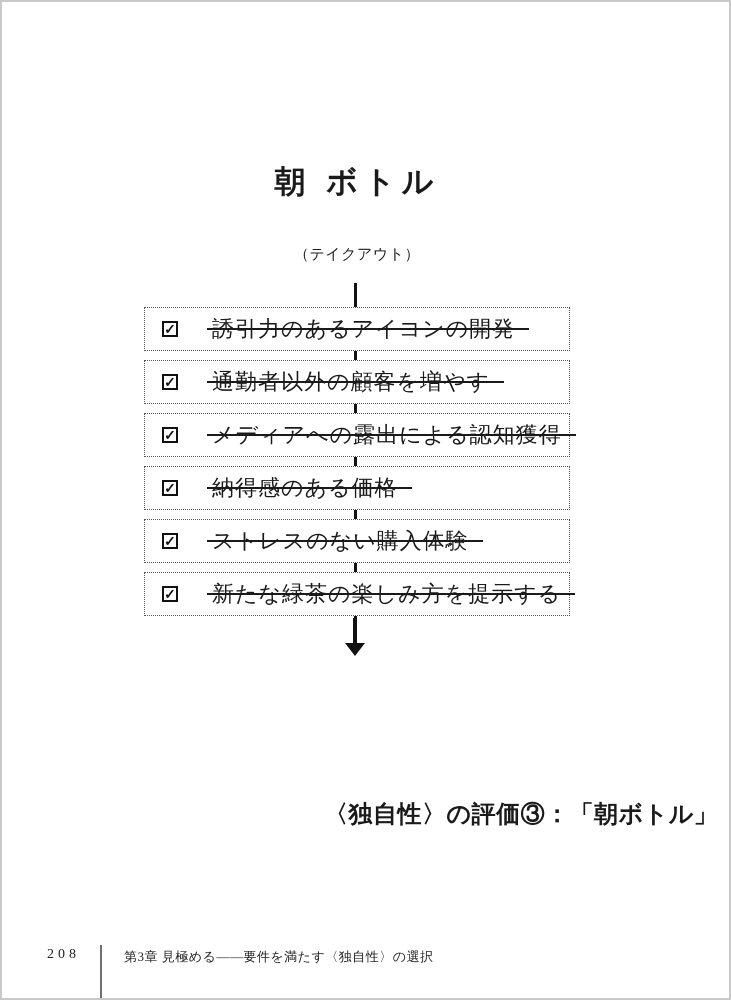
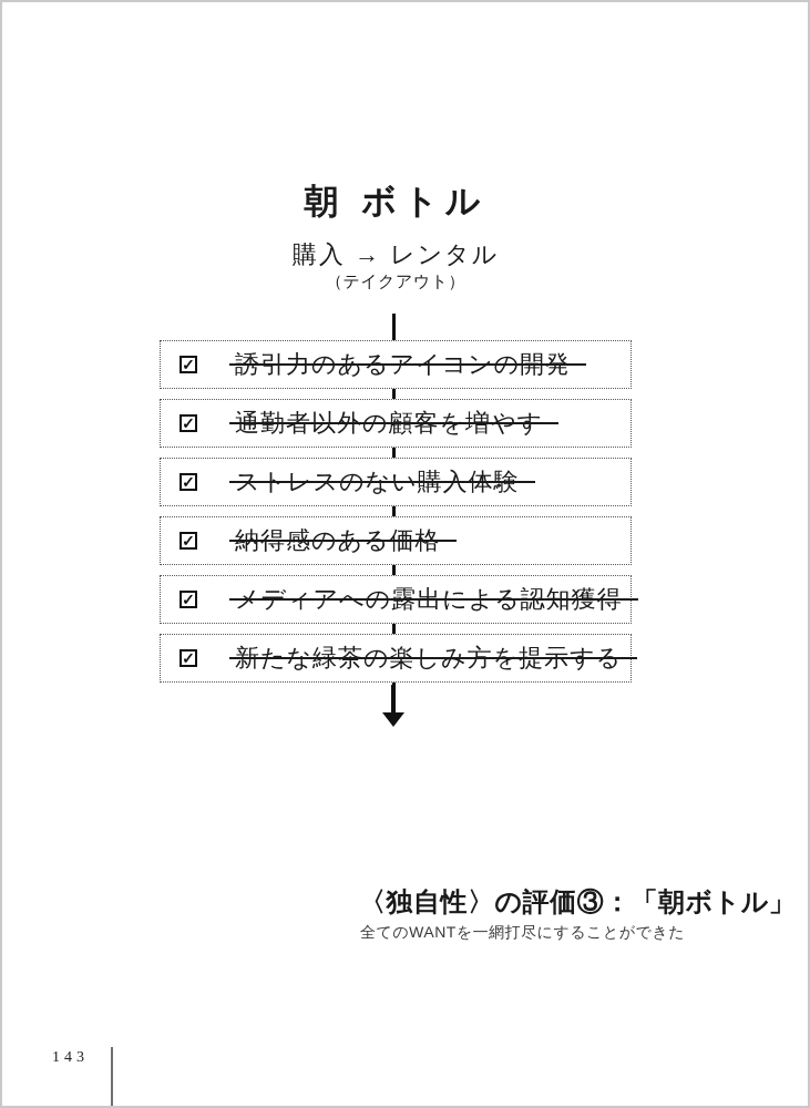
  朝 ボトル
+ 購入 → レンタル
  （テイクアウト）
  ✓
  誘引力のあるアイコンの開発
  ✓
  通勤者以外の顧客を増やす
  ✓
- メディアへの露出による認知獲得
+ ストレスのない購入体験
  ✓
  納得感のある価格
  ✓
- ストレスのない購入体験
+ メディアへの露出による認知獲得
  ✓
  新たな緑茶の楽しみ方を提示する
  〈独自性〉の評価③：「朝ボトル」
+ 全てのWANTを一網打尽にすることができた
- 208
+ 143
- 第3章 見極める——要件を満たす〈独自性〉の選択
